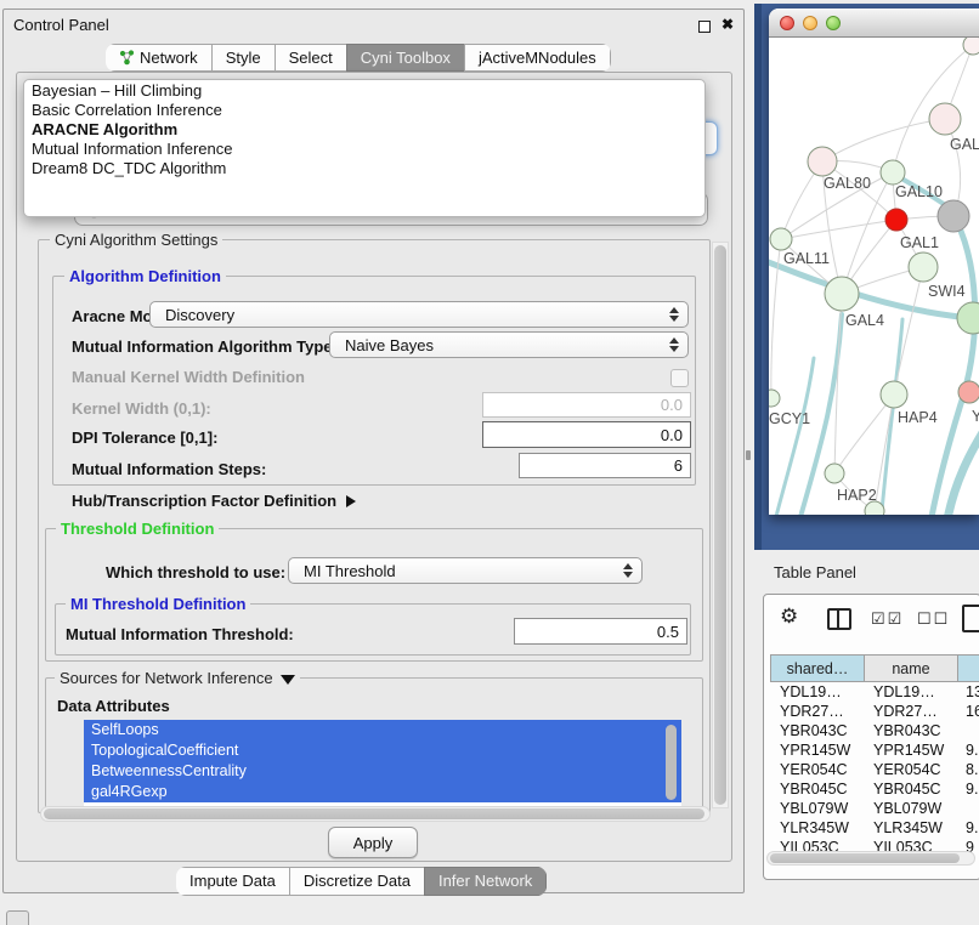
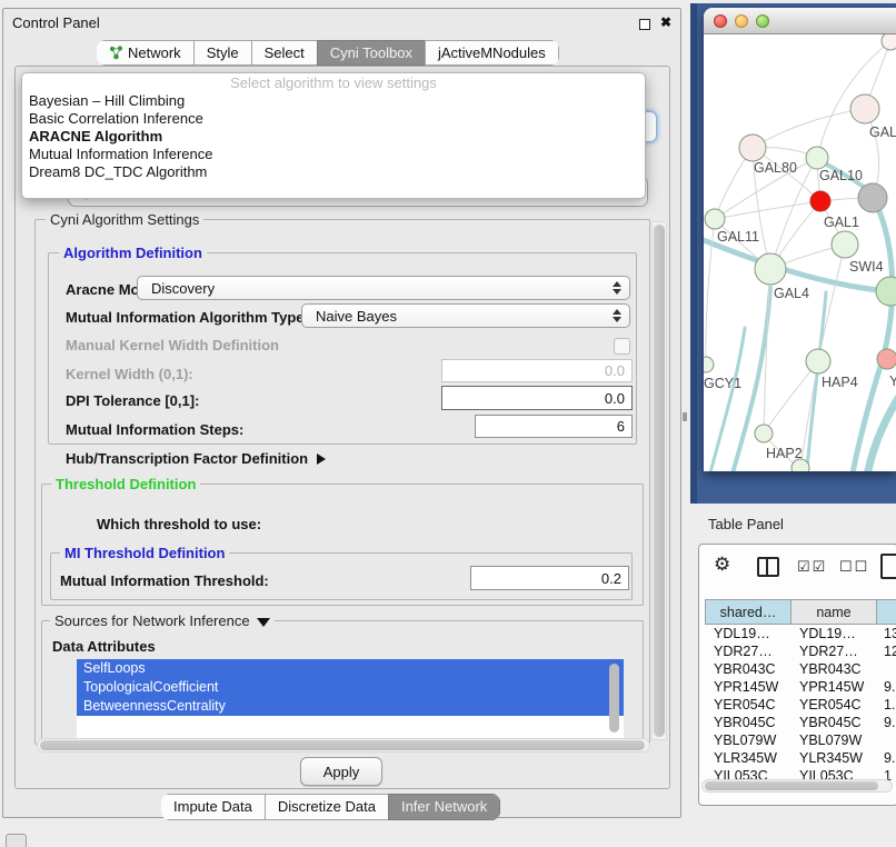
  Control Panel
  ✖
  Network
  Style
  Select
  Cyni Toolbox
  jActiveMNodules
+ Select algorithm to view settings
  Bayesian – Hill Climbing
  Basic Correlation Inference
  ARACNE Algorithm
  Mutual Information Inference
  Dream8 DC_TDC Algorithm
  Cyni Algorithm Settings
  Algorithm Definition
  Aracne Mo
  Discovery
  Mutual Information Algorithm Type
  Naive Bayes
  Manual Kernel Width Definition
  Kernel Width (0,1):
  0.0
  DPI Tolerance [0,1]:
  0.0
  Mutual Information Steps:
  6
  Hub/Transcription Factor Definition
  Threshold Definition
  Which threshold to use:
- MI Threshold
  MI Threshold Definition
  Mutual Information Threshold:
- 0.5
+ 0.2
  Sources for Network Inference
  Data Attributes
  SelfLoops
  TopologicalCoefficient
  BetweennessCentrality
- gal4RGexp
  Apply
  Impute Data
  Discretize Data
  Infer Network
  GAL
  GAL80
  GAL10
  GAL1
  GAL11
  SWI4
  GAL4
  GCY1
  HAP4
  Y
  HAP2
  Table Panel
  ⚙
  ☑☑
  ☐☐
  shared…
  name
  YDL19…
  YDL19…
  13
  YDR27…
  YDR27…
- 16
+ 12
  YBR043C
  YBR043C
  YPR145W
  YPR145W
  9.
  YER054C
  YER054C
- 8.
+ 1.
  YBR045C
  YBR045C
  9.
  YBL079W
  YBL079W
  YLR345W
  YLR345W
  9.
  YIL053C
  YIL053C
- 9
+ 1
